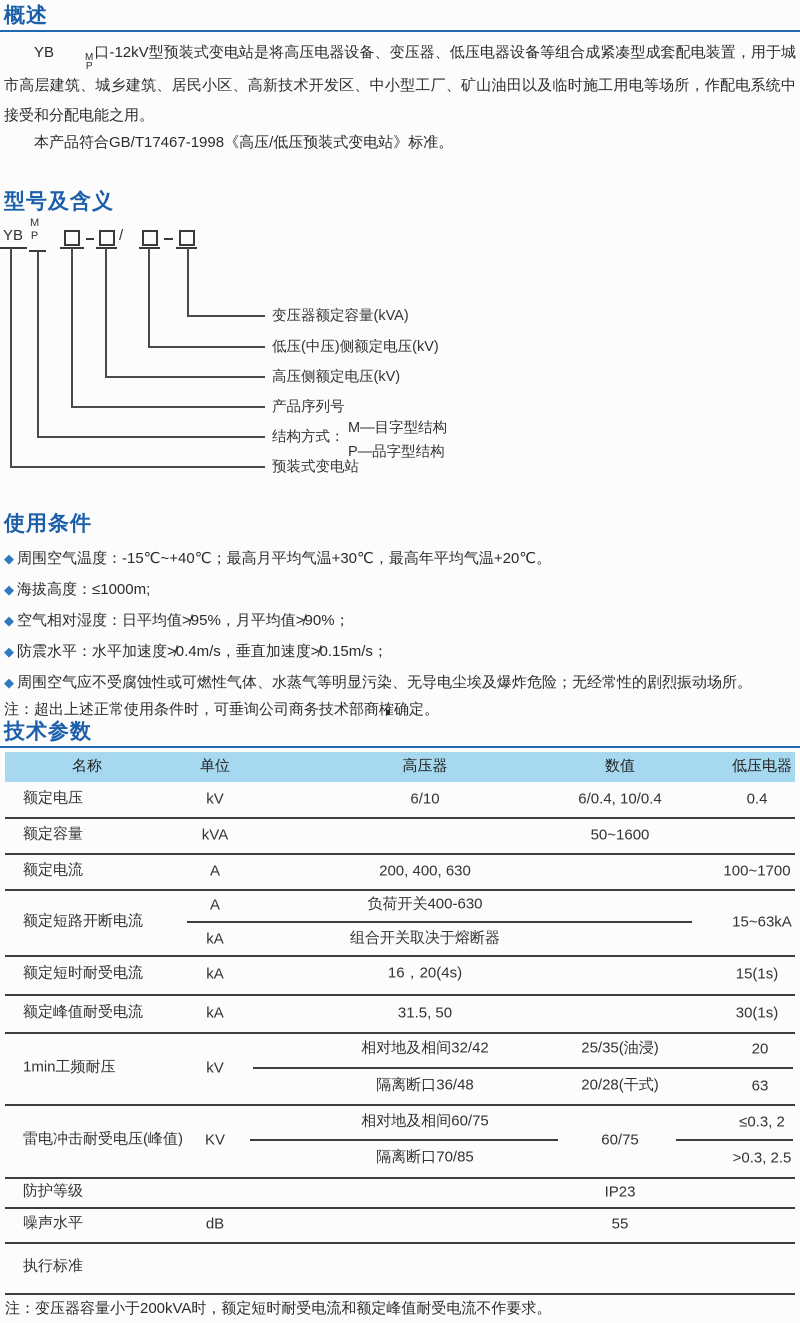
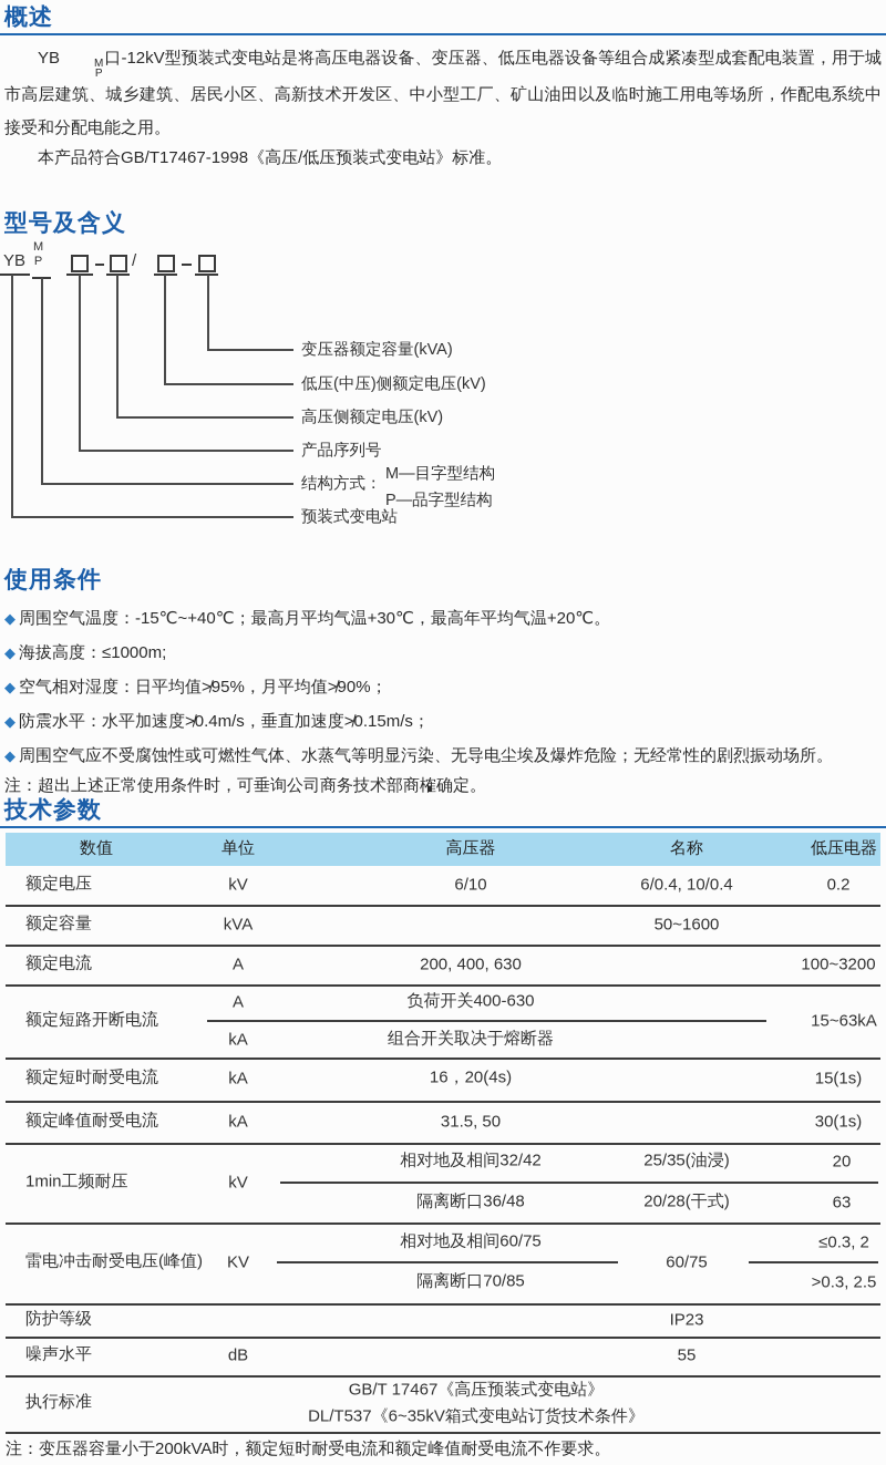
  概述
  YB
  M
  P
  口-12kV型预装式变电站是将高压电器设备、变压器、低压电器设备等组合成紧凑型成套配电装置，用于城市高层建筑、城乡建筑、居民小区、高新技术开发区、中小型工厂、矿山油田以及临时施工用电等场所，作配电系统中接受和分配电能之用。
  本产品符合GB/T17467-1998《高压/低压预装式变电站》标准。
  型号及含义
  YB
  M
  P
  /
  变压器额定容量(kVA)
  低压(中压)侧额定电压(kV)
  高压侧额定电压(kV)
  产品序列号
  结构方式：
  M—目字型结构
  P—品字型结构
  预装式变电站
  使用条件
  周围空气温度：-15℃~+40℃；最高月平均气温+30℃，最高年平均气温+20℃。
  海拔高度：≤1000m;
  空气相对湿度：日平均值≯95%，月平均值≯90%；
  防震水平：水平加速度≯0.4m/s，垂直加速度≯0.15m/s；
  周围空气应不受腐蚀性或可燃性气体、水蒸气等明显污染、无导电尘埃及爆炸危险；无经常性的剧烈振动场所。
  注：超出上述正常使用条件时，可垂询公司商务技术部商榷确定。
  技术参数
- 名称
+ 数值
  单位
  高压器
- 数值
+ 名称
  低压电器
  额定电压
  kV
  6/10
  6/0.4, 10/0.4
- 0.4
+ 0.2
  额定容量
  kVA
  50~1600
  额定电流
  A
  200, 400, 630
- 100~1700
+ 100~3200
  额定短路开断电流
  A
  负荷开关400-630
  kA
  组合开关取决于熔断器
  15~63kA
  额定短时耐受电流
  kA
  16，20(4s)
  15(1s)
  额定峰值耐受电流
  kA
  31.5, 50
  30(1s)
  1min工频耐压
  kV
  相对地及相间32/42
  25/35(油浸)
  20
  隔离断口36/48
  20/28(干式)
  63
  雷电冲击耐受电压(峰值)
  KV
  相对地及相间60/75
  隔离断口70/85
  60/75
  ≤0.3, 2
  >0.3, 2.5
  防护等级
  IP23
  噪声水平
  dB
  55
  执行标准
+ GB/T 17467《高压预装式变电站》
+ DL/T537《6~35kV箱式变电站订货技术条件》
  注：变压器容量小于200kVA时，额定短时耐受电流和额定峰值耐受电流不作要求。
